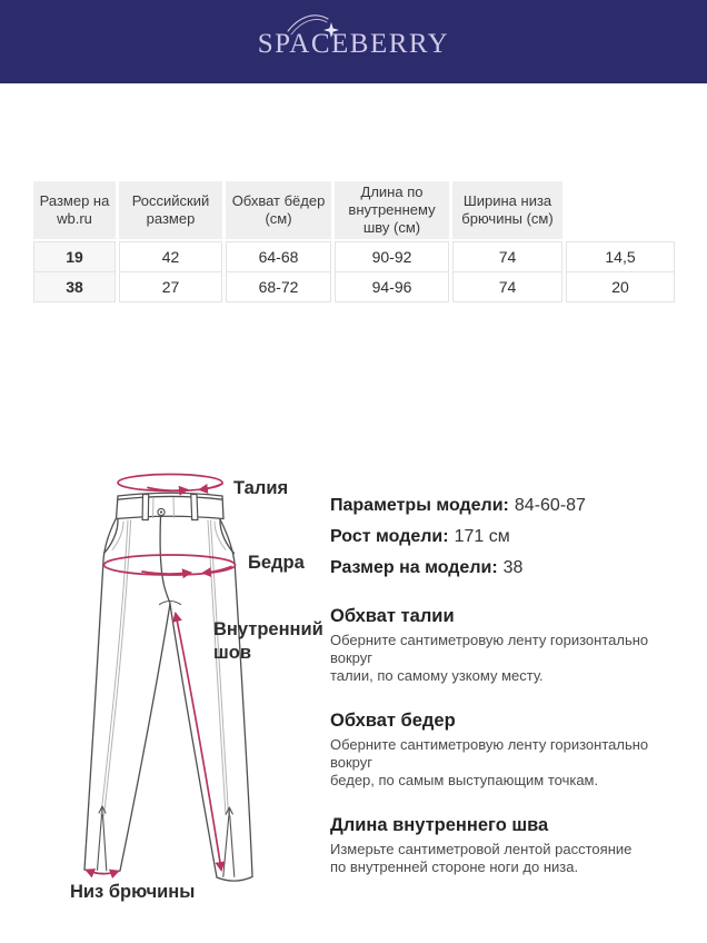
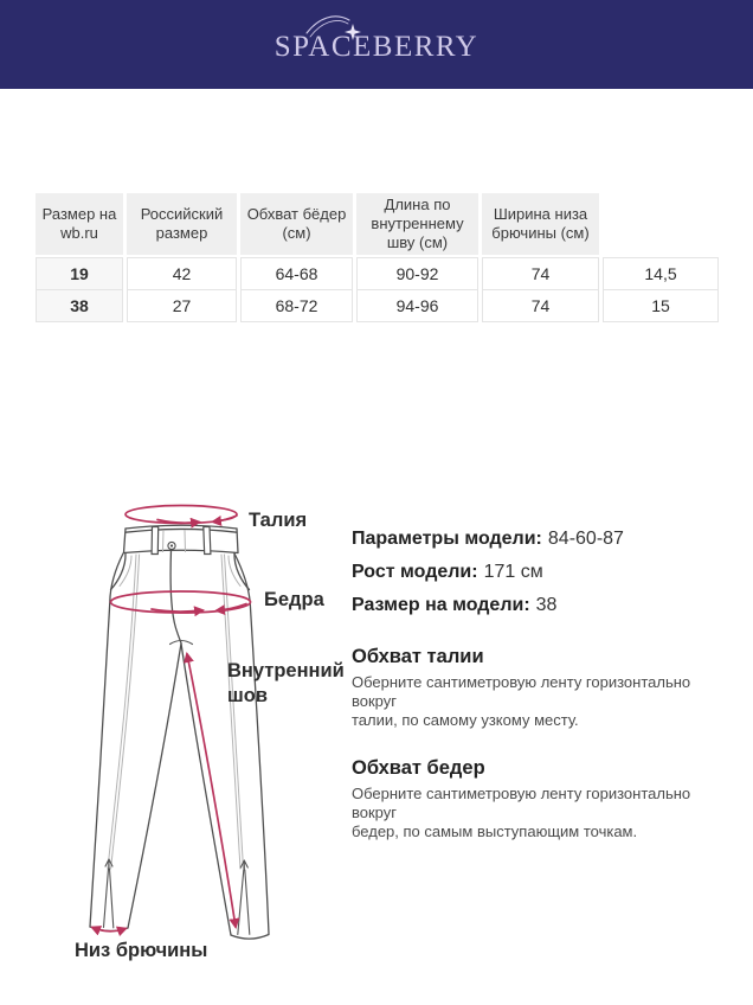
  SPACEBERRY
  Размер на wb.ru
  Российский размер
  Обхват бёдер (см)
  Длина по внутреннему шву (см)
  Ширина низа брючины (см)
  19
  42
  64-68
  90-92
  74
  14,5
  38
  27
  68-72
  94-96
  74
- 20
+ 15
  Талия
  Бедра
  Внутренний шов
  Низ брючины
  Параметры модели: 84-60-87
  Рост модели: 171 см
  Размер на модели: 38
  Обхват талии
  Оберните сантиметровую ленту горизонтально вокруг
  талии, по самому узкому месту.
  Обхват бедер
  Оберните сантиметровую ленту горизонтально вокруг
  бедер, по самым выступающим точкам.
- Длина внутреннего шва
- Измерьте сантиметровой лентой расстояние
- по внутренней стороне ноги до низа.
